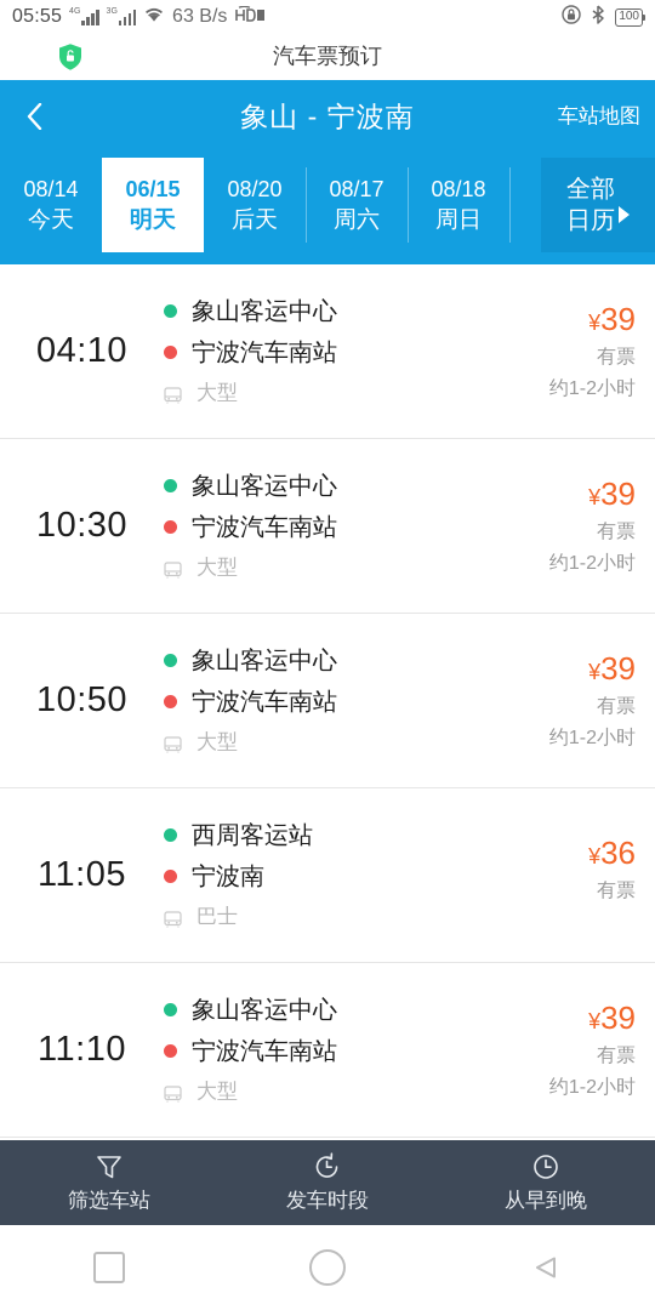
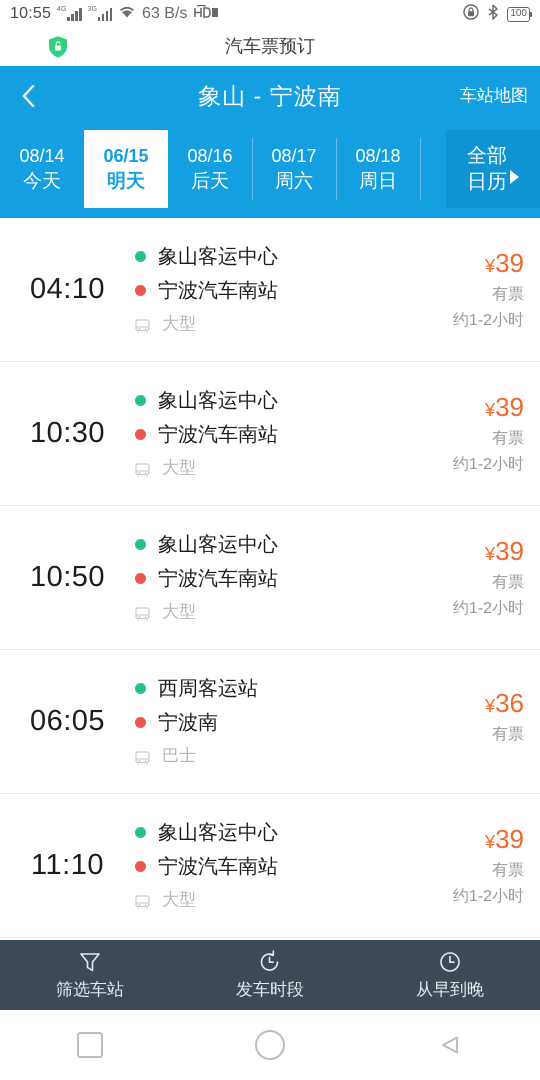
- 05:55
+ 10:55
  63 B/s
  100
  汽车票预订
  象山 - 宁波南
  车站地图
  08/14
  今天
  06/15
  明天
- 08/20
+ 08/16
  后天
  08/17
  周六
  08/18
  周日
  全部
  日历
  04:10
  象山客运中心
  宁波汽车南站
  大型
  ¥39
  有票
  约1-2小时
  10:30
  象山客运中心
  宁波汽车南站
  大型
  ¥39
  有票
  约1-2小时
  10:50
  象山客运中心
  宁波汽车南站
  大型
  ¥39
  有票
  约1-2小时
- 11:05
+ 06:05
  西周客运站
  宁波南
  巴士
  ¥36
  有票
  11:10
  象山客运中心
  宁波汽车南站
  大型
  ¥39
  有票
  约1-2小时
  筛选车站
  发车时段
  从早到晚
